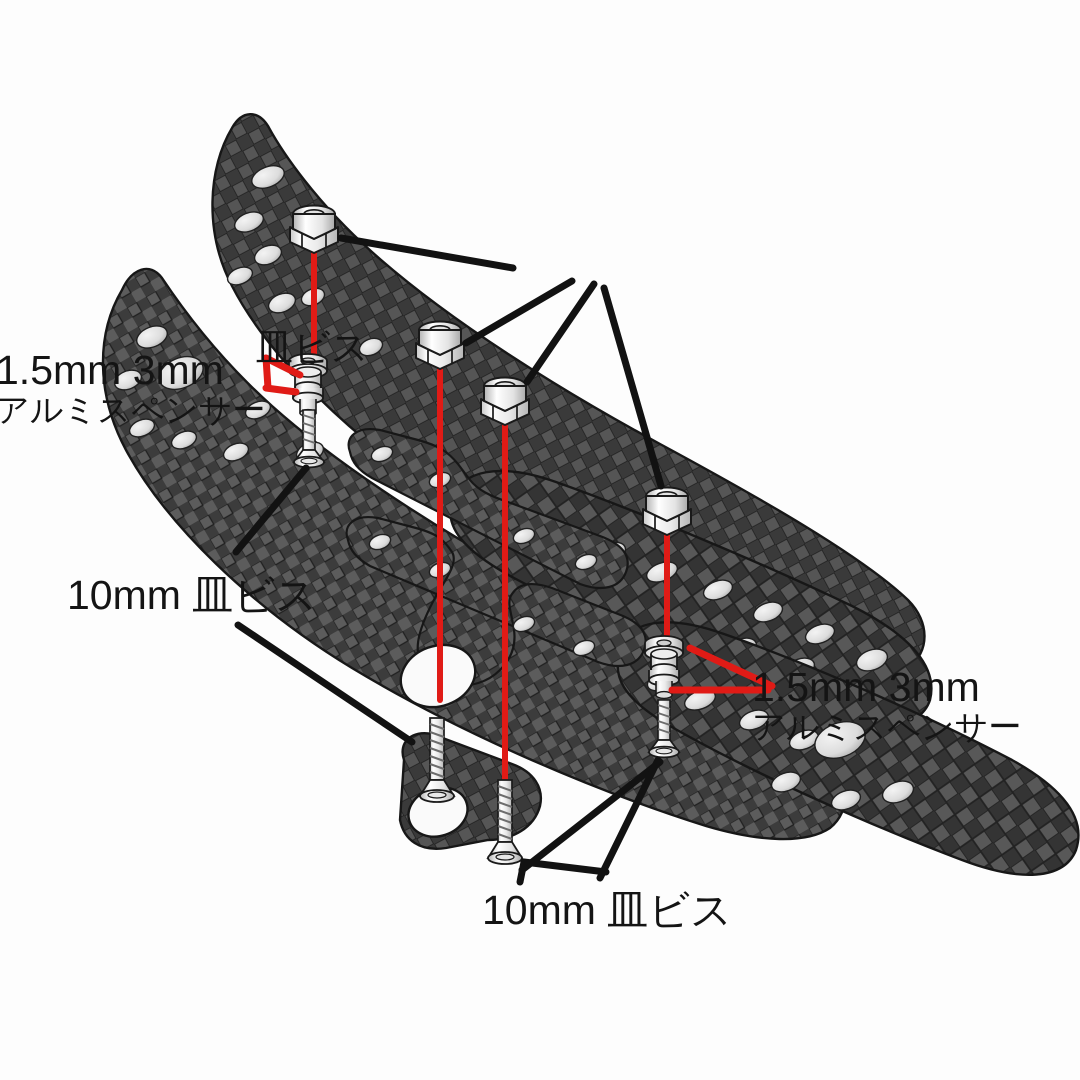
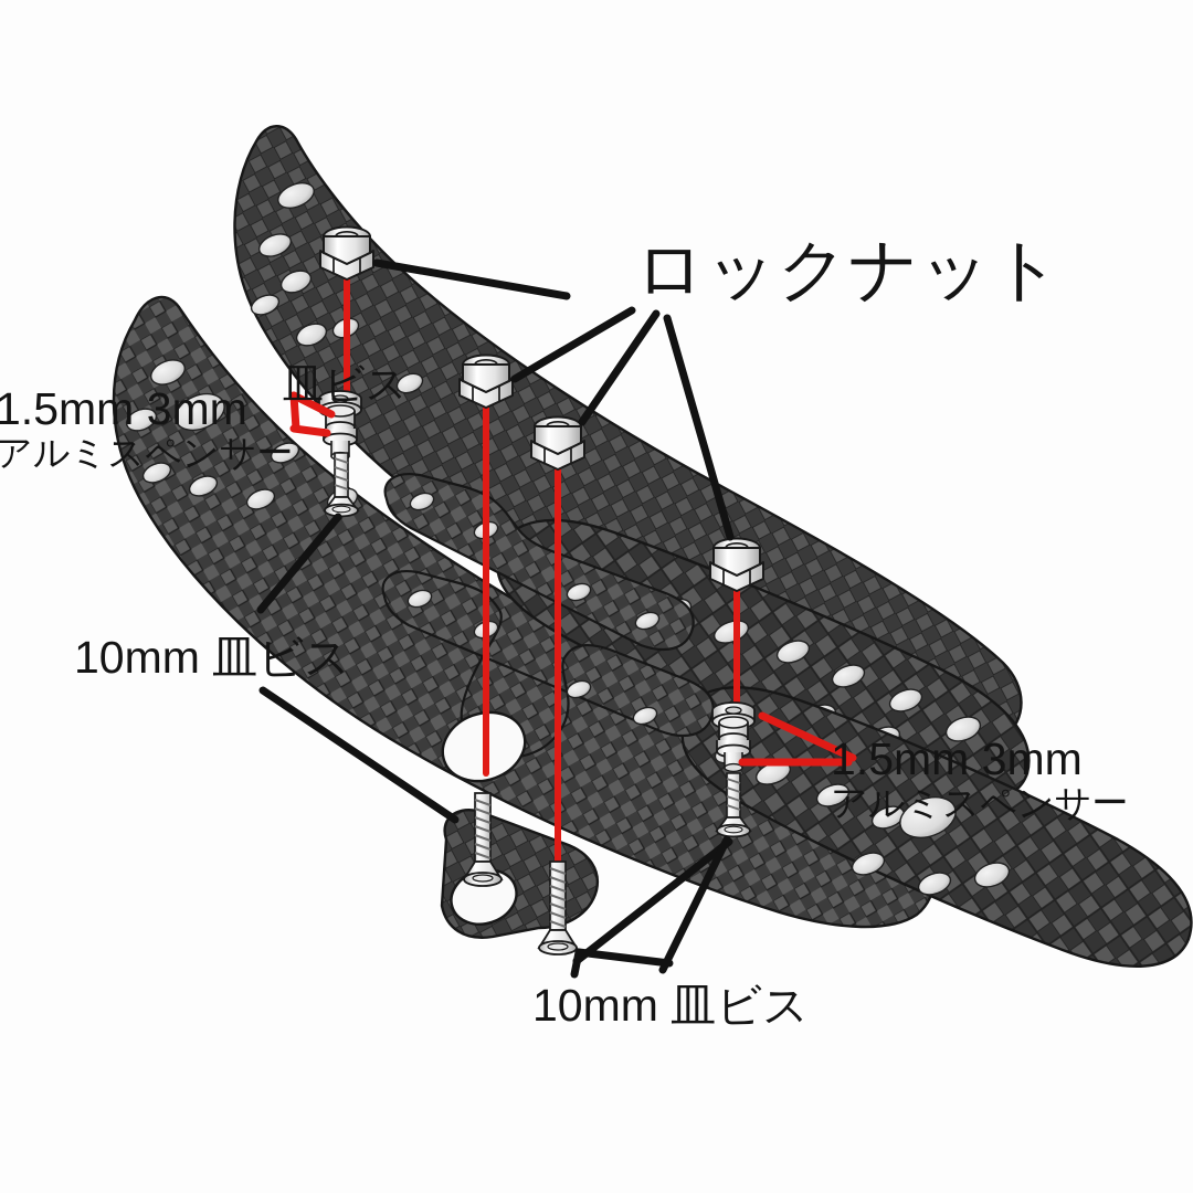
+ ロックナット
  1.5mm 3mm
  アルミスペンサー
  皿ビス
  10mm 皿ビス
  1.5mm 3mm
  アルミスペンサー
  10mm 皿ビス
